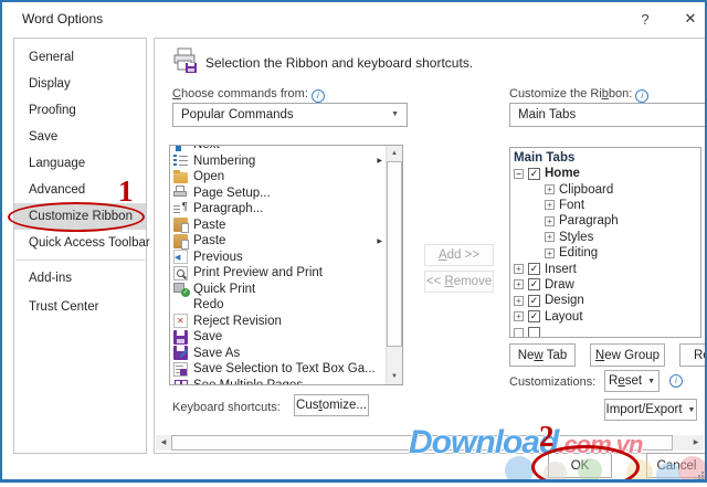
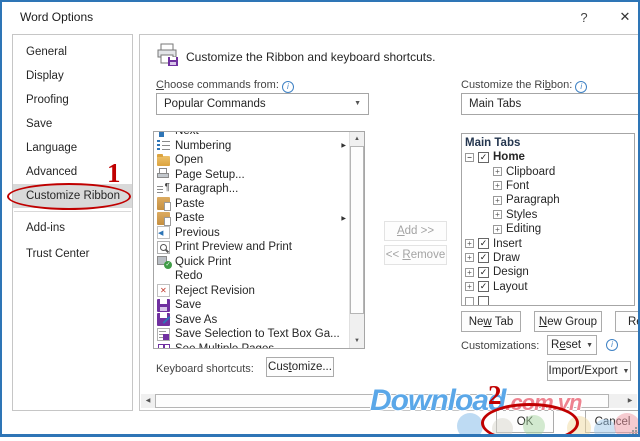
  Word Options
  ?
  ✕
  General
  Display
  Proofing
  Save
  Language
  Advanced
  Customize Ribbon
- Quick Access Toolbar
  Add-ins
  Trust Center
- Selection the Ribbon and keyboard shortcuts.
+ Customize the Ribbon and keyboard shortcuts.
  Choose commands from: i
  Popular Commands
  Customize the Ribbon: i
  Main Tabs
  Next
  Numbering
  Open
  Page Setup...
  Paragraph...
  Paste
  Paste
  Previous
  Print Preview and Print
  Quick Print
  Redo
  Reject Revision
  Save
  Save As
  Save Selection to Text Box Ga...
  Add >>
  << Remove
  Main Tabs
  −
  ✓
  Home
  +
  Clipboard
  +
  Font
  +
  Paragraph
  +
  Styles
  +
  Editing
  +
  ✓
  Insert
  +
  ✓
  Draw
  +
  ✓
  Design
  +
  ✓
  Layout
  New Tab
  New Group
  Customizations:
  Reset
  i
  Import/Export
  Keyboard shortcuts:
  Customize...
  OK
  Cancel
  1
  2
  Download.com.vn
